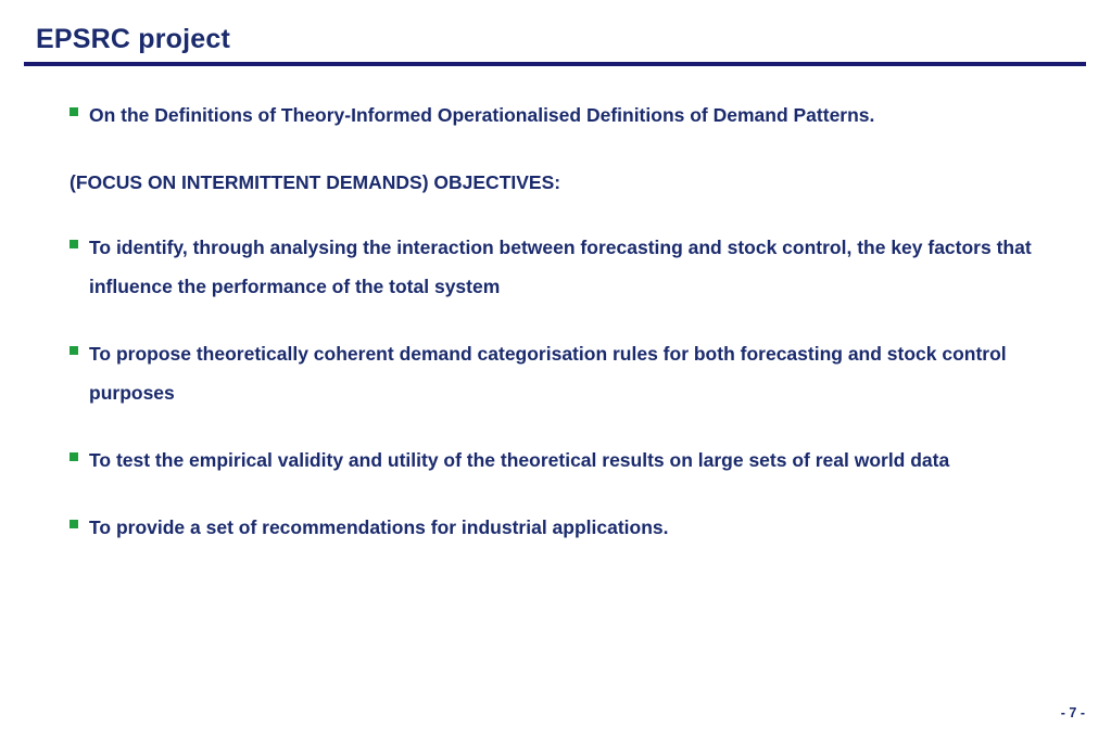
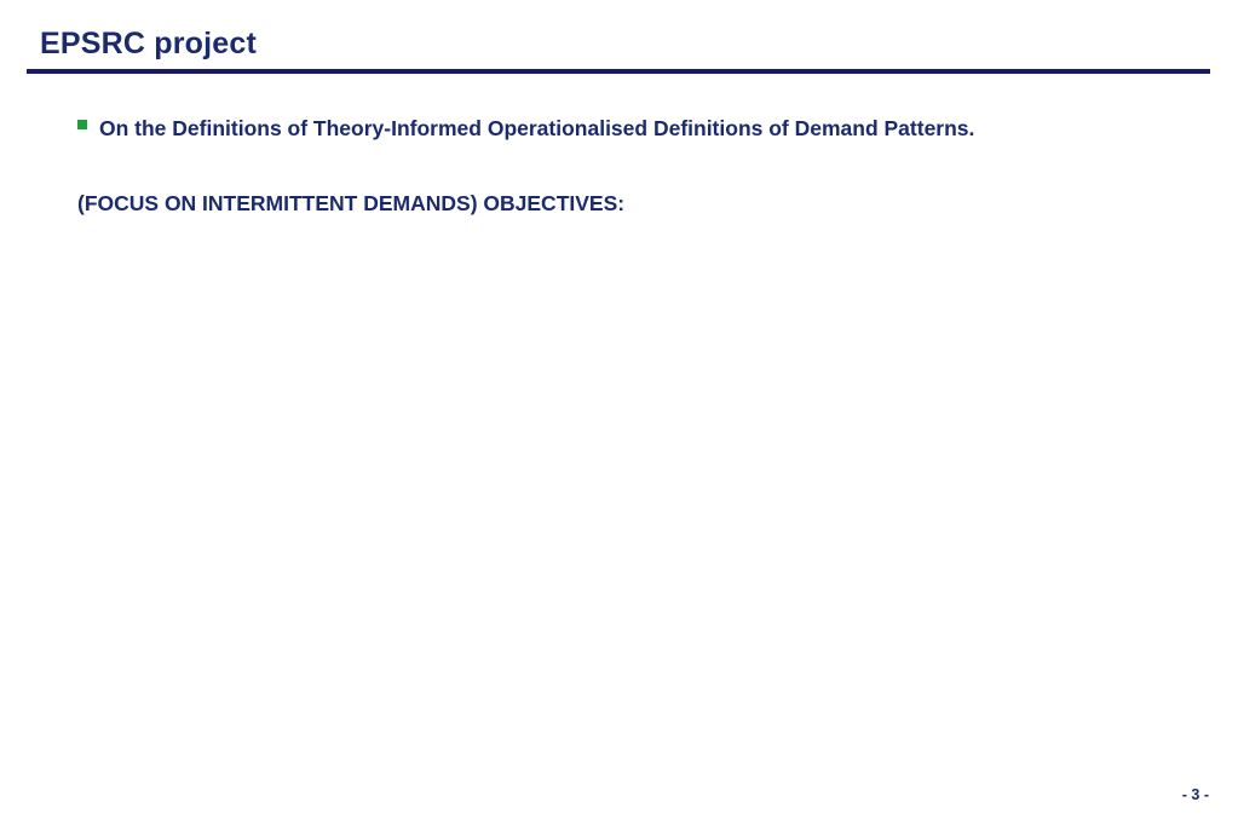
  EPSRC project
  On the Definitions of Theory-Informed Operationalised Definitions of Demand Patterns.
  (FOCUS ON INTERMITTENT DEMANDS) OBJECTIVES:
- To identify, through analysing the interaction between forecasting and stock control, the key factors that influence the performance of the total system
- To propose theoretically coherent demand categorisation rules for both forecasting and stock control purposes
- To test the empirical validity and utility of the theoretical results on large sets of real world data
- To provide a set of recommendations for industrial applications.
- - 7 -
+ - 3 -
